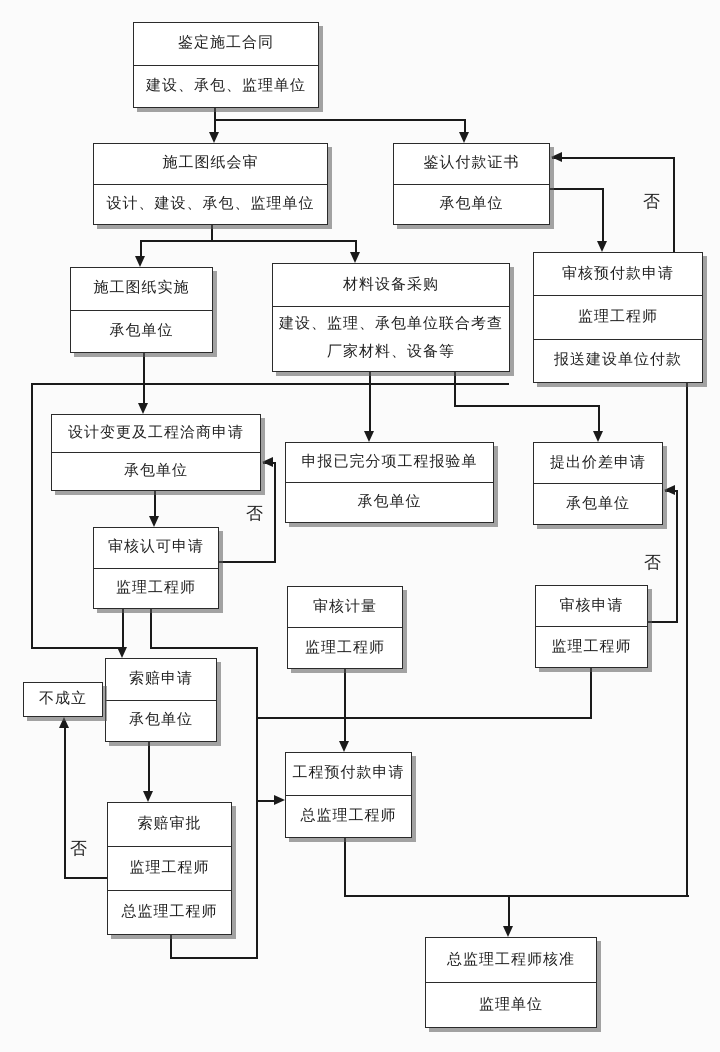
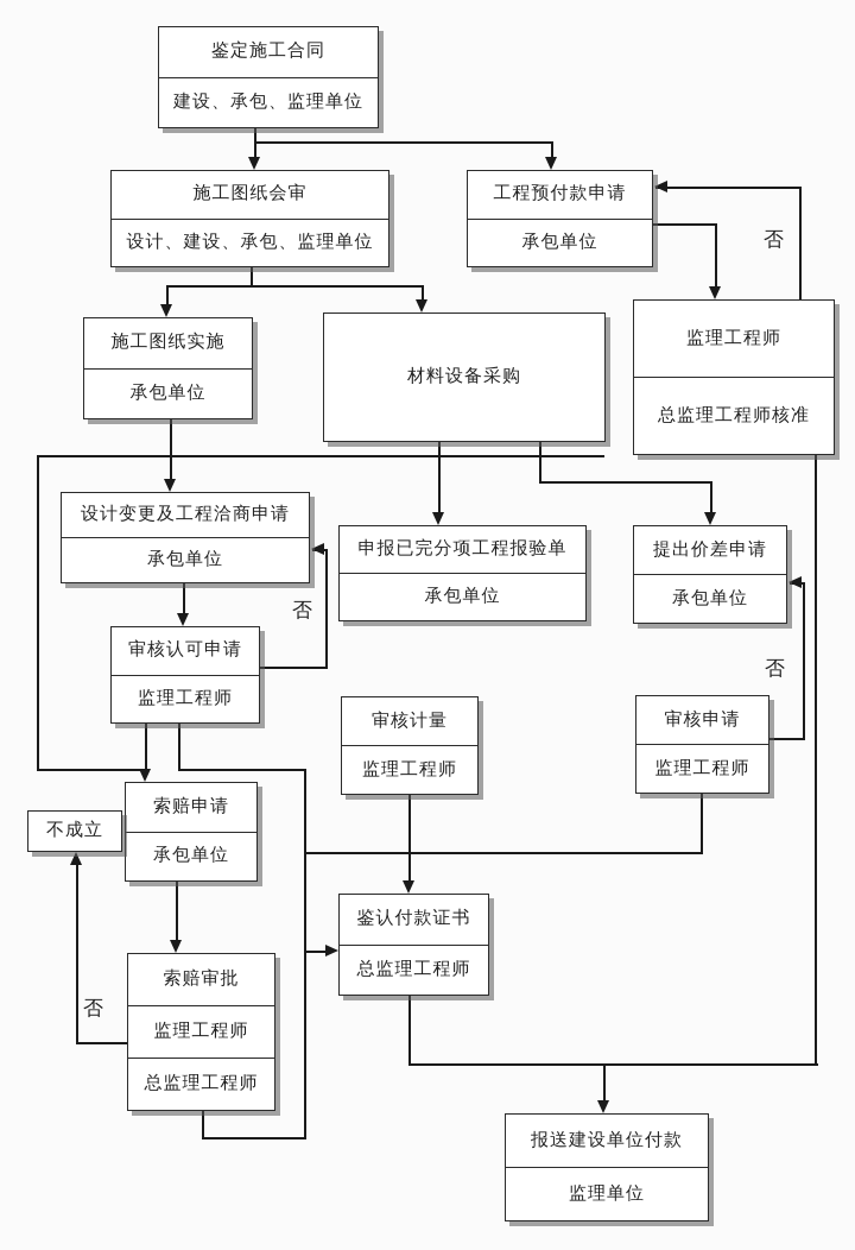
  否
  否
  否
  否
  鉴定施工合同
  建设、承包、监理单位
  施工图纸会审
  设计、建设、承包、监理单位
- 鉴认付款证书
+ 工程预付款申请
  承包单位
- 审核预付款申请
  监理工程师
- 报送建设单位付款
+ 总监理工程师核准
  施工图纸实施
  承包单位
  材料设备采购
- 建设、监理、承包单位联合考查厂家材料、设备等
  设计变更及工程洽商申请
  承包单位
  申报已完分项工程报验单
  承包单位
  提出价差申请
  承包单位
  审核认可申请
  监理工程师
  审核计量
  监理工程师
  审核申请
  监理工程师
  索赔申请
  承包单位
  不成立
  索赔审批
  监理工程师
  总监理工程师
- 工程预付款申请
+ 鉴认付款证书
  总监理工程师
- 总监理工程师核准
+ 报送建设单位付款
  监理单位
